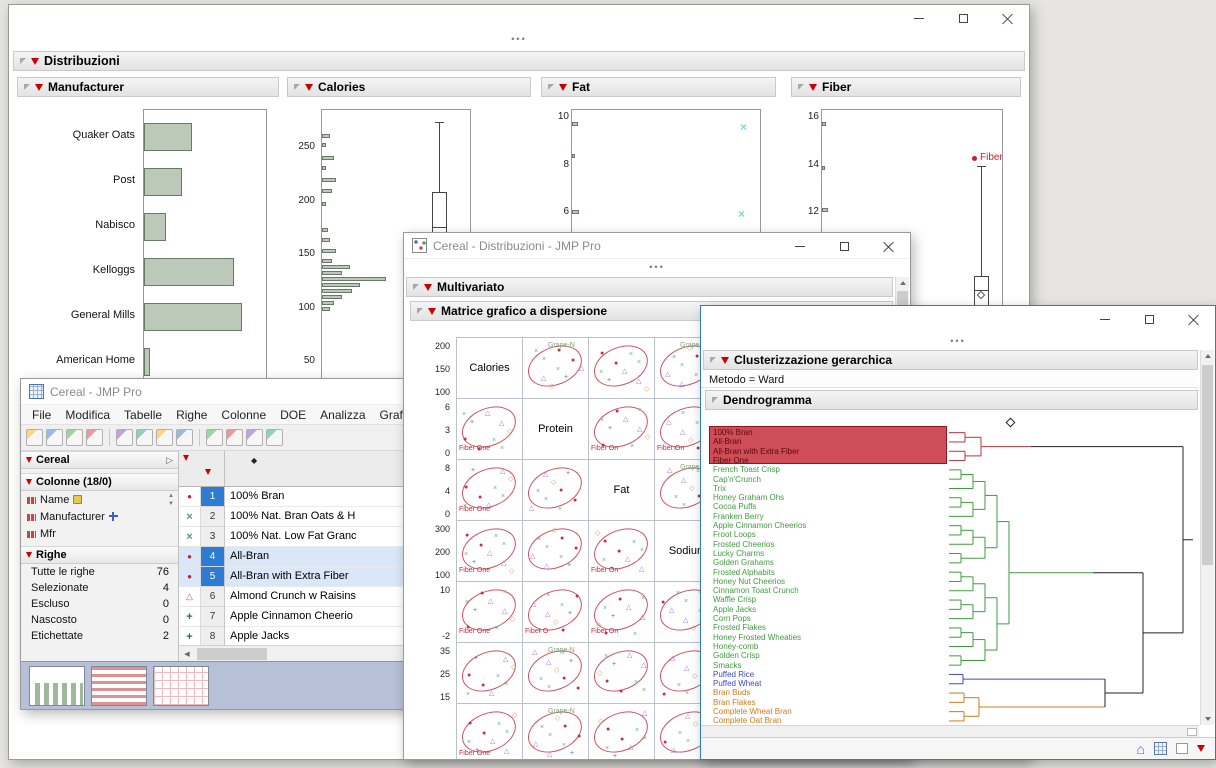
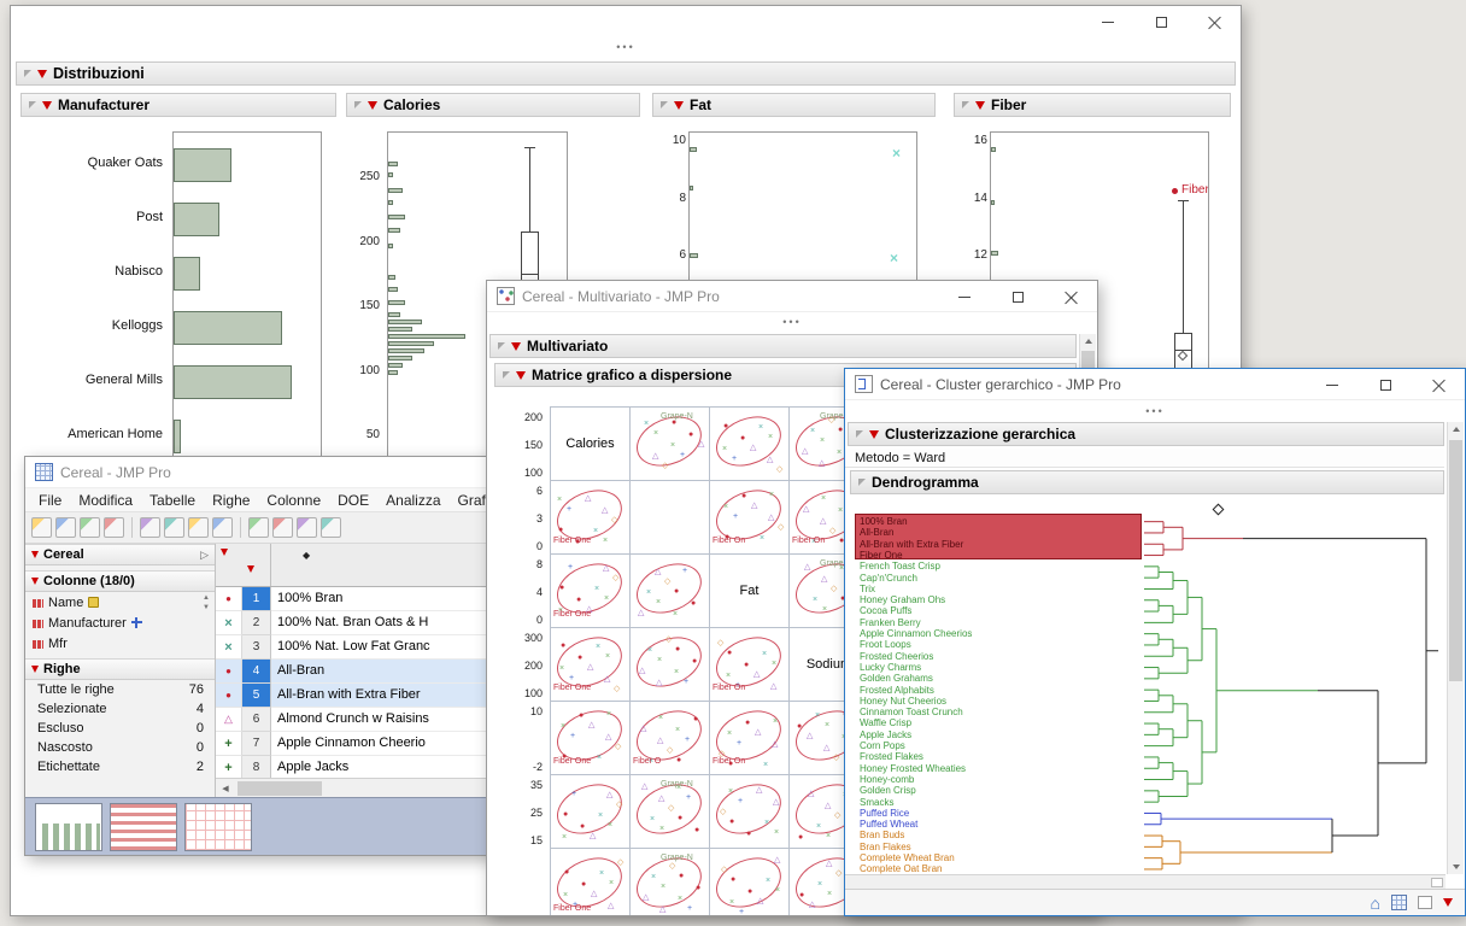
  •••
  Distribuzioni
  Manufacturer
  Quaker Oats
  Post
  Nabisco
  Kelloggs
  General Mills
  American Home
  Calories
  250
  200
  150
  100
  50
  Fat
  ×
  ×
  10
  8
  6
  Fiber
  16
  14
  12
  Cereal - JMP Pro
  File
  Modifica
  Tabelle
  Righe
  Colonne
  DOE
  Analizza
  Cereal
  ▷
  Colonne (18/0)
  Name
  Manufacturer
  Mfr
  Righe
  Tutte le righe
  76
  Selezionate
  4
  Escluso
  0
  Nascosto
  0
  Etichettate
  2
  ◆
  ●
  1
  100% Bran
  ×
  2
  100% Nat. Bran Oats & H
  ×
  3
  100% Nat. Low Fat Granc
  ●
  4
  All-Bran
  ●
  5
  All-Bran with Extra Fiber
  △
  6
  Almond Crunch w Raisins
  +
  7
  Apple Cinnamon Cheerio
  +
  8
  Apple Jacks
- Cereal - Distribuzioni - JMP Pro
+ Cereal - Multivariato - JMP Pro
  •••
  200
  150
  100
  Calories
  6
  3
  0
- Protein
  8
  4
  0
  Fat
  300
  200
  100
  Sodiu
  10
  -2
  35
  25
  15
  Multivariato
  Matrice grafico a dispersione
+ Cereal - Cluster gerarchico - JMP Pro
  •••
  100% Bran
  All-Bran
  All-Bran with Extra Fiber
  Fiber One
  French Toast Crisp
  Cap'n'Crunch
  Trix
  Honey Graham Ohs
  Cocoa Puffs
  Franken Berry
  Apple Cinnamon Cheerios
  Froot Loops
  Frosted Cheerios
  Lucky Charms
  Golden Grahams
  Frosted Alphabits
  Honey Nut Cheerios
  Cinnamon Toast Crunch
  Waffle Crisp
  Apple Jacks
  Corn Pops
  Frosted Flakes
  Honey Frosted Wheaties
  Honey-comb
  Golden Crisp
  Smacks
  Puffed Rice
  Puffed Wheat
  Bran Buds
  Bran Flakes
  Complete Wheat Bran
  Complete Oat Bran
  Clusterizzazione gerarchica
  Metodo = Ward
  Dendrogramma
  ⌂
